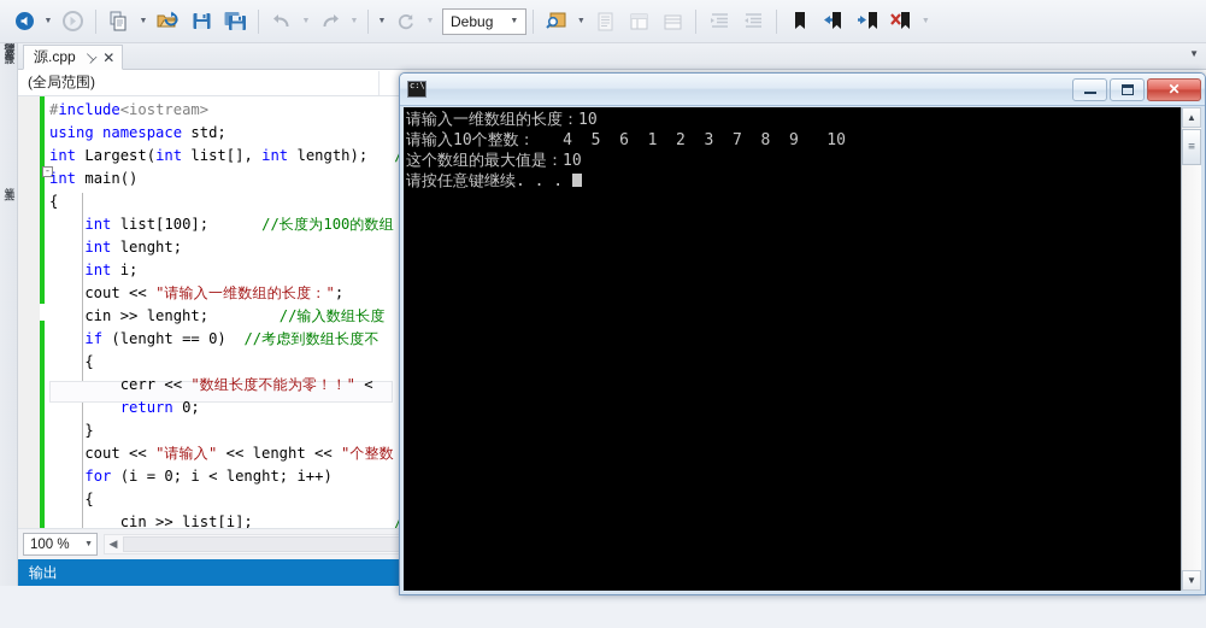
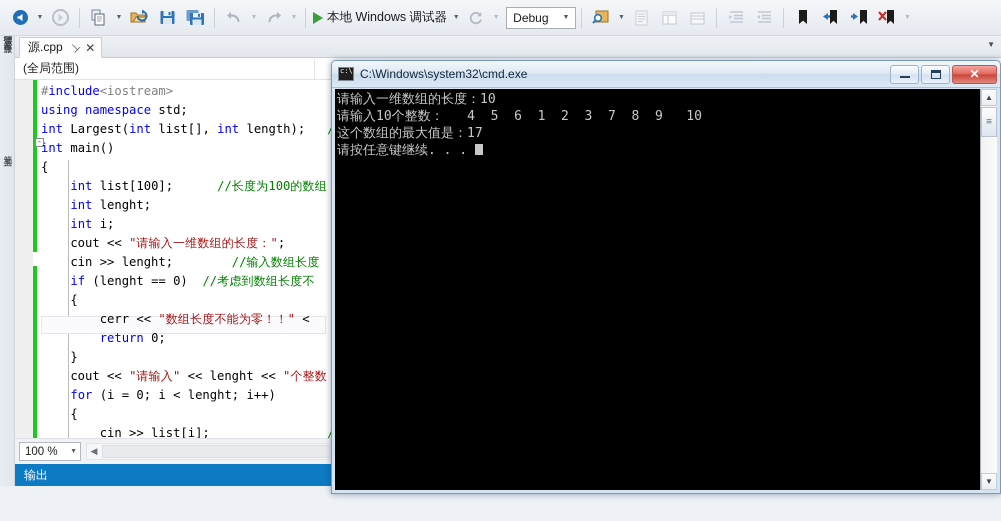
+ 本地 Windows 调试器
  Debug
  源.cpp
  ✕
  ▼
  (全局范围)
  -
  #include<iostream> using namespace std;
  int Largest(int list[], int length); int main()
  {
  int list[100]; //长度为100的数组 int lenght;
  int i;
  cout << "请输入一维数组的长度：";
  cin >> lenght; //输入数组长度 if (lenght == 0) //考虑到数组长度不
  {
  cerr << "数组长度不能为零！！" <
  return 0;
  }
  cout << "请输入" << lenght << "个整数 for (i = 0; i < lenght; i++)
  {
  cin >> list[i];
  100 %
  ◀
  输出
+ C:\Windows\system32\cmd.exe
  ✕
- 请输入一维数组的长度：10 请输入10个整数： 4 5 6 1 2 3 7 8 9 10 这个数组的最大值是：10 请按任意键继续. . .
+ 请输入一维数组的长度：10 请输入10个整数： 4 5 6 1 2 3 7 8 9 10 这个数组的最大值是：17 请按任意键继续. . .
  ▲
  ▼
